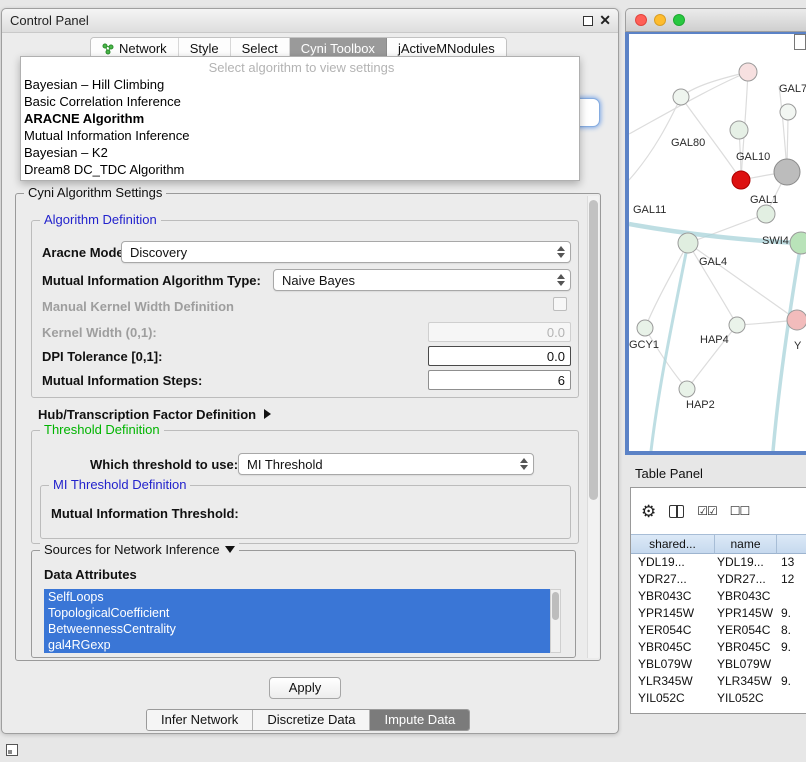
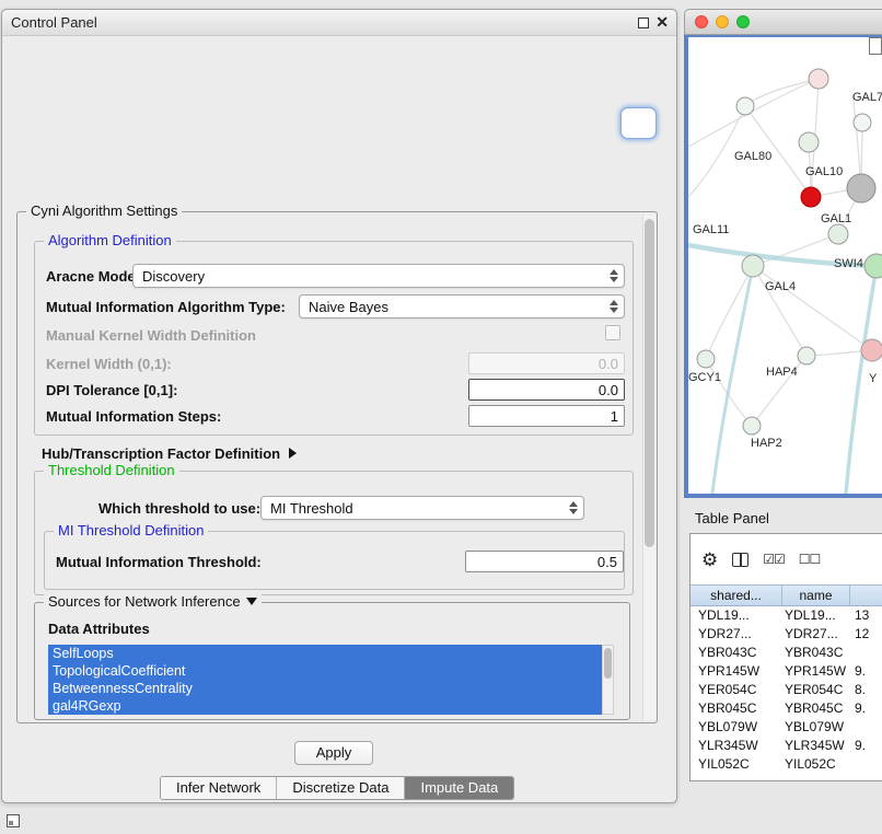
  Control Panel
  ✕
- Network
- Style
- Select
- Cyni Toolbox
- jActiveMNodules
- Select algorithm to view settings
- Bayesian – Hill Climbing
- Basic Correlation Inference
- ARACNE Algorithm
- Mutual Information Inference
- Bayesian – K2
- Dream8 DC_TDC Algorithm
  Cyni Algorithm Settings
  Algorithm Definition
  Aracne Mod
  Discovery
  Mutual Information Algorithm Type:
  Naive Bayes
  Manual Kernel Width Definition
  Kernel Width (0,1):
  0.0
  DPI Tolerance [0,1]:
  0.0
  Mutual Information Steps:
- 6
+ 1
  Hub/Transcription Factor Definition
  Threshold Definition
  Which threshold to use:
  MI Threshold
  MI Threshold Definition
  Mutual Information Threshold:
+ 0.5
  Sources for Network Inference
  Data Attributes
  SelfLoops
  TopologicalCoefficient
  BetweennessCentrality
  gal4RGexp
  Apply
  Infer Network
  Discretize Data
  Impute Data
  GAL7
  GAL80
  GAL10
  GAL11
  GAL1
  SWI4
  GAL4
  GCY1
  HAP4
  Y
  HAP2
  Table Panel
  ⚙
  ☑☑
  ☐☐
  shared...
  name
  YDL19...
  YDL19...
  13
  YDR27...
  YDR27...
  12
  YBR043C
  YBR043C
  YPR145W
  YPR145W
  9.
  YER054C
  YER054C
  8.
  YBR045C
  YBR045C
  9.
  YBL079W
  YBL079W
  YLR345W
  YLR345W
  9.
  YIL052C
  YIL052C
